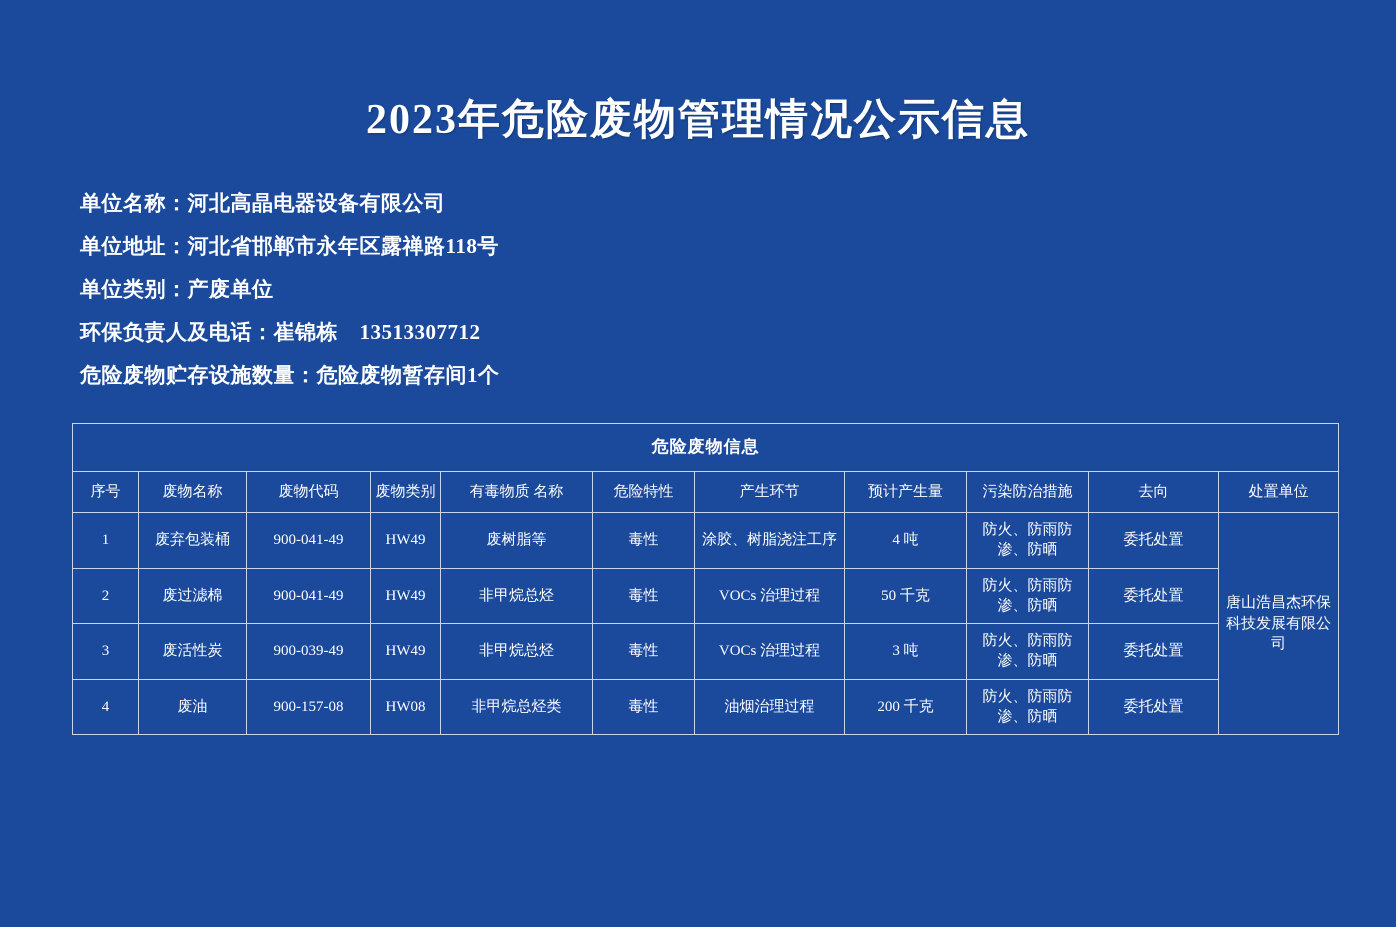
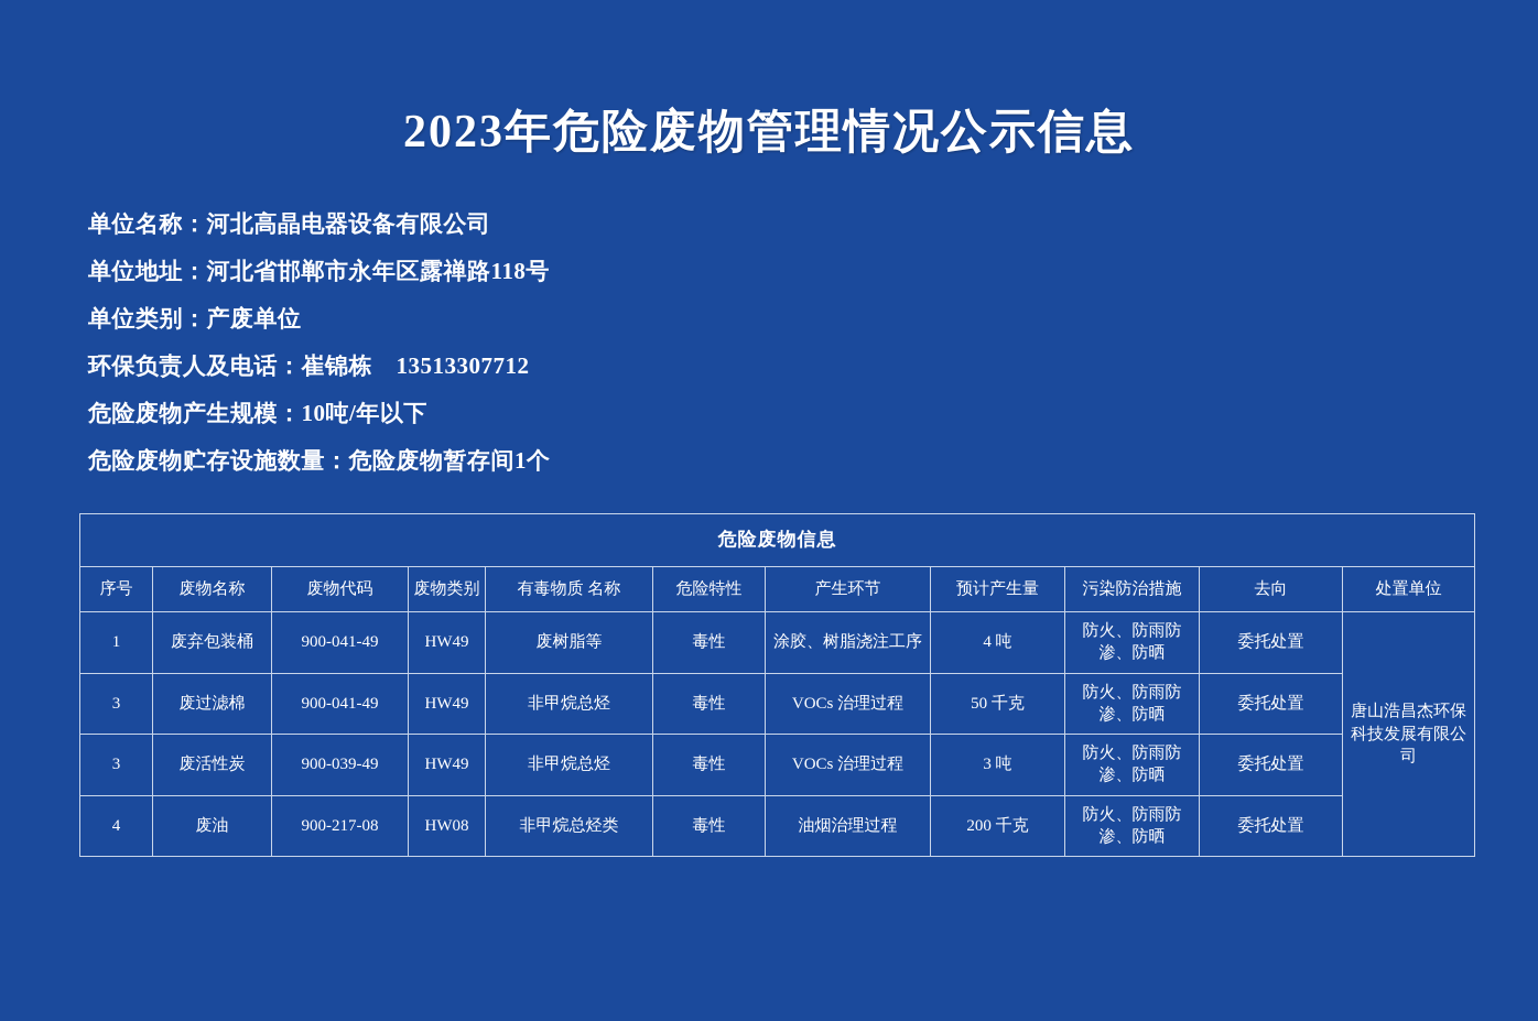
  2023年危险废物管理情况公示信息
  单位名称：河北高晶电器设备有限公司
  单位地址：河北省邯郸市永年区露禅路118号
  单位类别：产废单位
  环保负责人及电话：崔锦栋 13513307712
+ 危险废物产生规模：10吨/年以下
  危险废物贮存设施数量：危险废物暂存间1个
  危险废物信息
  序号	废物名称	废物代码	废物类别	有毒物质 名称	危险特性	产生环节	预计产生量	污染防治措施	去向	处置单位
  1	废弃包装桶	900-041-49	HW49	废树脂等	毒性	涂胶、树脂浇注工序	4 吨	防火、防雨防渗、防晒	委托处置	唐山浩昌杰环保科技发展有限公司
- 2	废过滤棉	900-041-49	HW49	非甲烷总烃	毒性	VOCs 治理过程	50 千克	防火、防雨防渗、防晒	委托处置
+ 3	废过滤棉	900-041-49	HW49	非甲烷总烃	毒性	VOCs 治理过程	50 千克	防火、防雨防渗、防晒	委托处置
  3	废活性炭	900-039-49	HW49	非甲烷总烃	毒性	VOCs 治理过程	3 吨	防火、防雨防渗、防晒	委托处置
- 4	废油	900-157-08	HW08	非甲烷总烃类	毒性	油烟治理过程	200 千克	防火、防雨防渗、防晒	委托处置
+ 4	废油	900-217-08	HW08	非甲烷总烃类	毒性	油烟治理过程	200 千克	防火、防雨防渗、防晒	委托处置
